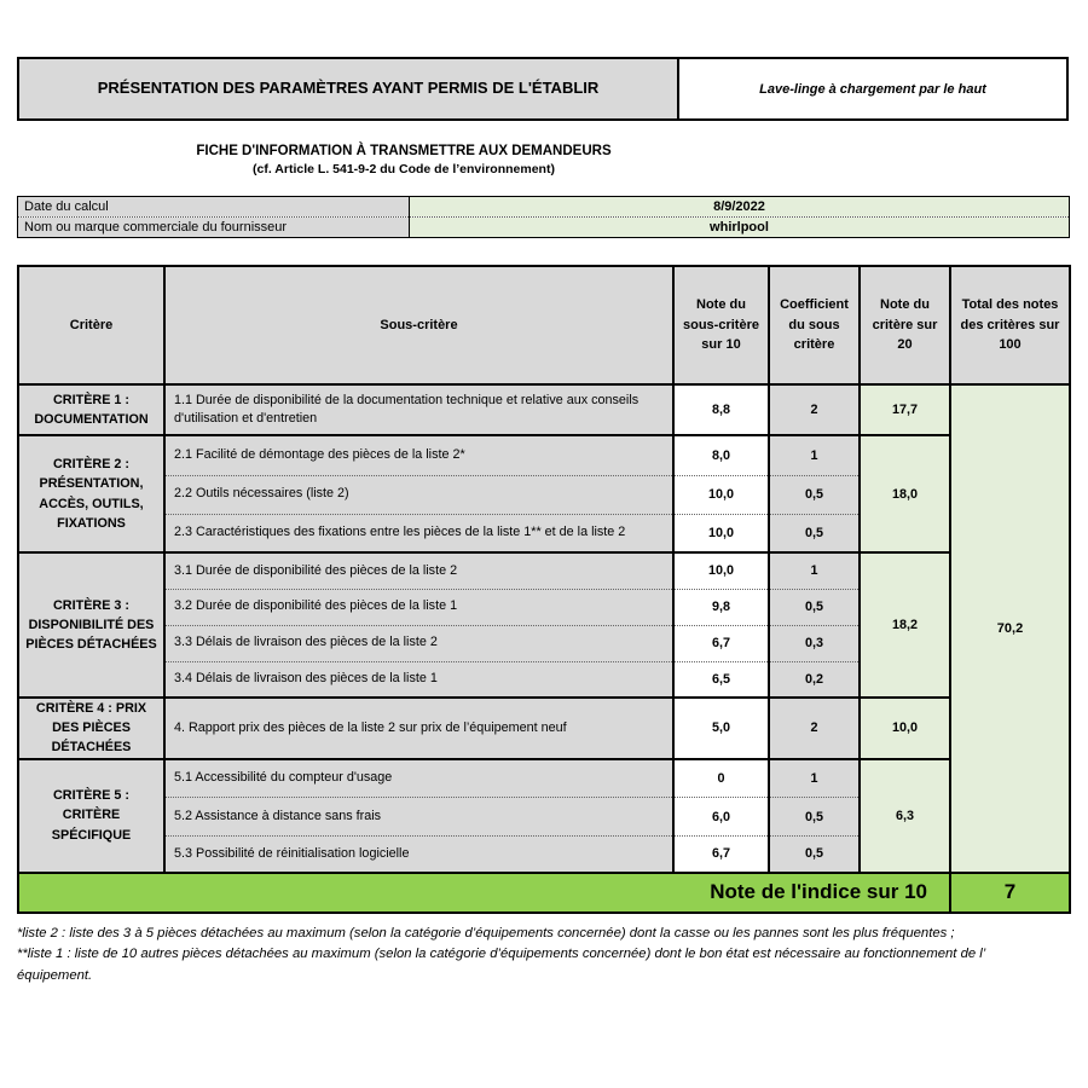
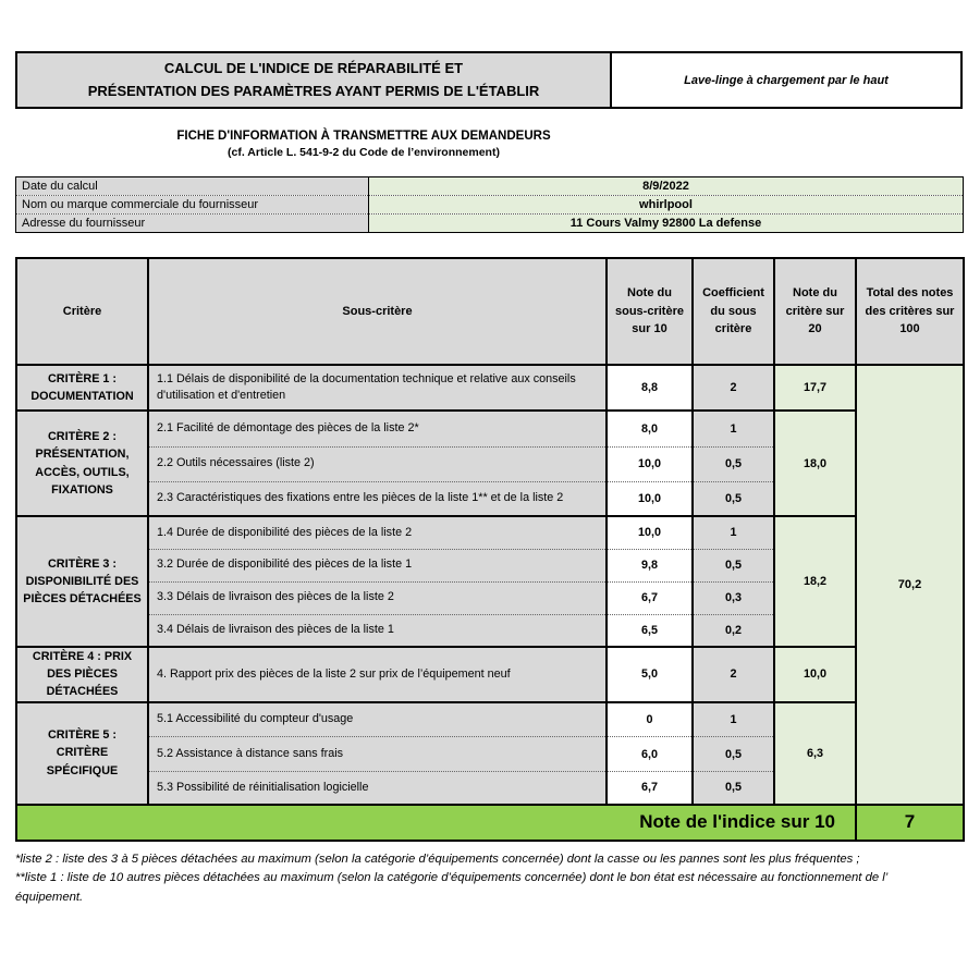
+ CALCUL DE L'INDICE DE RÉPARABILITÉ ET
  PRÉSENTATION DES PARAMÈTRES AYANT PERMIS DE L'ÉTABLIR
  Lave-linge à chargement par le haut
  FICHE D'INFORMATION À TRANSMETTRE AUX DEMANDEURS
  (cf. Article L. 541-9-2 du Code de l’environnement)
  Date du calcul	8/9/2022
  Nom ou marque commerciale du fournisseur	whirlpool
+ Adresse du fournisseur	11 Cours Valmy 92800 La defense
  Critère	Sous-critère	Note du sous-critère sur 10	Coefficient du sous critère	Note du critère sur 20	Total des notes des critères sur 100
- CRITÈRE 1 : DOCUMENTATION	1.1 Durée de disponibilité de la documentation technique et relative aux conseils d'utilisation et d'entretien	8,8	2	17,7	70,2
+ CRITÈRE 1 : DOCUMENTATION	1.1 Délais de disponibilité de la documentation technique et relative aux conseils d'utilisation et d'entretien	8,8	2	17,7	70,2
  CRITÈRE 2 : PRÉSENTATION, ACCÈS, OUTILS, FIXATIONS	2.1 Facilité de démontage des pièces de la liste 2*	8,0	1	18,0
  2.2 Outils nécessaires (liste 2)	10,0	0,5
  2.3 Caractéristiques des fixations entre les pièces de la liste 1** et de la liste 2	10,0	0,5
- CRITÈRE 3 : DISPONIBILITÉ DES PIÈCES DÉTACHÉES	3.1 Durée de disponibilité des pièces de la liste 2	10,0	1	18,2
+ CRITÈRE 3 : DISPONIBILITÉ DES PIÈCES DÉTACHÉES	1.4 Durée de disponibilité des pièces de la liste 2	10,0	1	18,2
  3.2 Durée de disponibilité des pièces de la liste 1	9,8	0,5
  3.3 Délais de livraison des pièces de la liste 2	6,7	0,3
  3.4 Délais de livraison des pièces de la liste 1	6,5	0,2
  CRITÈRE 4 : PRIX DES PIÈCES DÉTACHÉES	4. Rapport prix des pièces de la liste 2 sur prix de l’équipement neuf	5,0	2	10,0
  CRITÈRE 5 : CRITÈRE SPÉCIFIQUE	5.1 Accessibilité du compteur d'usage	0	1	6,3
  5.2 Assistance à distance sans frais	6,0	0,5
  5.3 Possibilité de réinitialisation logicielle	6,7	0,5
  Note de l'indice sur 10	7
  *liste 2 : liste des 3 à 5 pièces détachées au maximum (selon la catégorie d’équipements concernée) dont la casse ou les pannes sont les plus fréquentes ;
  **liste 1 : liste de 10 autres pièces détachées au maximum (selon la catégorie d’équipements concernée) dont le bon état est nécessaire au fonctionnement de l’ équipement.
